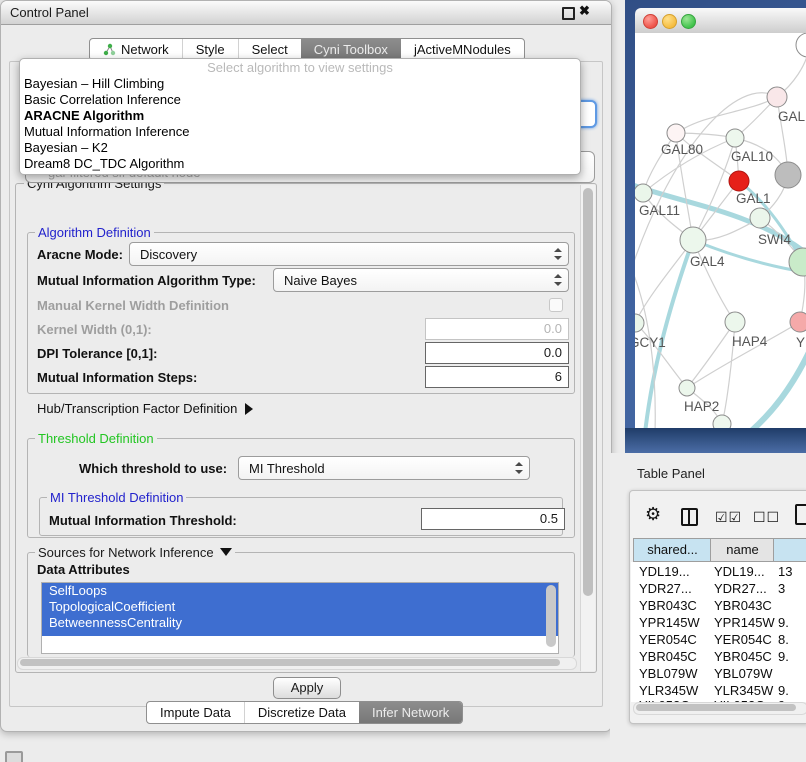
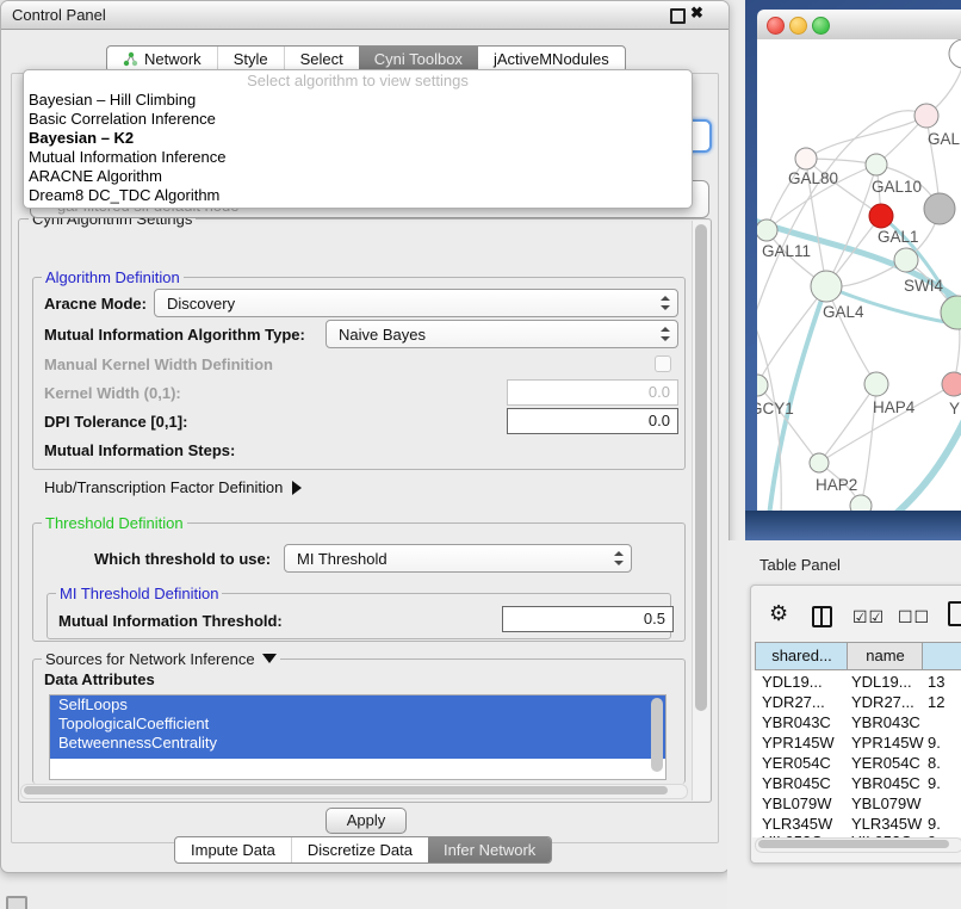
  Control Panel
  ✖
  Network
  Style
  Select
  Cyni Toolbox
  jActiveMNodules
  Select algorithm to view settings
  Bayesian – Hill Climbing
  Basic Correlation Inference
- ARACNE Algorithm
+ Bayesian – K2
  Mutual Information Inference
- Bayesian – K2
+ ARACNE Algorithm
  Dream8 DC_TDC Algorithm
  Cyni Algorithm Settings
  Algorithm Definition
  Aracne Mode:
  Discovery
  Mutual Information Algorithm Type:
  Naive Bayes
  Manual Kernel Width Definition
  Kernel Width (0,1):
  0.0
  DPI Tolerance [0,1]:
  0.0
  Mutual Information Steps:
- 6
  Hub/Transcription Factor Definition
  Threshold Definition
  Which threshold to use:
  MI Threshold
  MI Threshold Definition
  Mutual Information Threshold:
  0.5
  Sources for Network Inference
  Data Attributes
  SelfLoops
  TopologicalCoefficient
  BetweennessCentrality
  Apply
  Impute Data
  Discretize Data
  Infer Network
  GAL
  GAL80
  GAL10
  GAL1
  GAL11
  SWI4
  GAL4
  GCY1
  HAP4
  Y
  HAP2
  Table Panel
  ⚙
  ☑☑
  ☐☐
  shared...
  name
  YDL19...
  YDL19...
  13
  YDR27...
  YDR27...
- 3
+ 12
  YBR043C
  YBR043C
  YPR145W
  YPR145W
  9.
  YER054C
  YER054C
  8.
  YBR045C
  YBR045C
  9.
  YBL079W
  YBL079W
  YLR345W
  YLR345W
  9.
